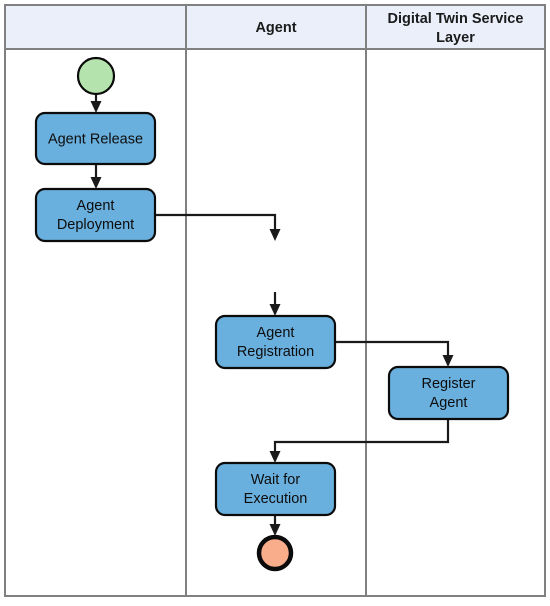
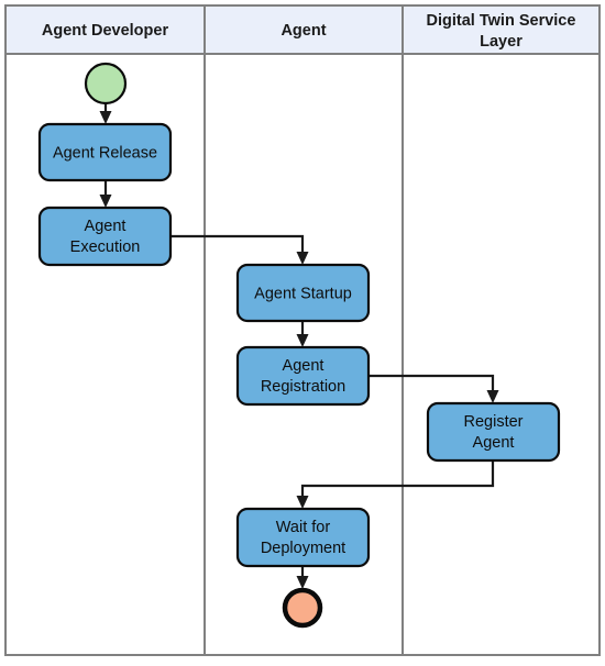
+ Agent Developer
  Agent
  Digital Twin Service
  Layer
  Agent Release
  Agent
- Deployment
+ Execution
+ Agent Startup
  Agent
  Registration
  Register
  Agent
  Wait for
- Execution
+ Deployment
